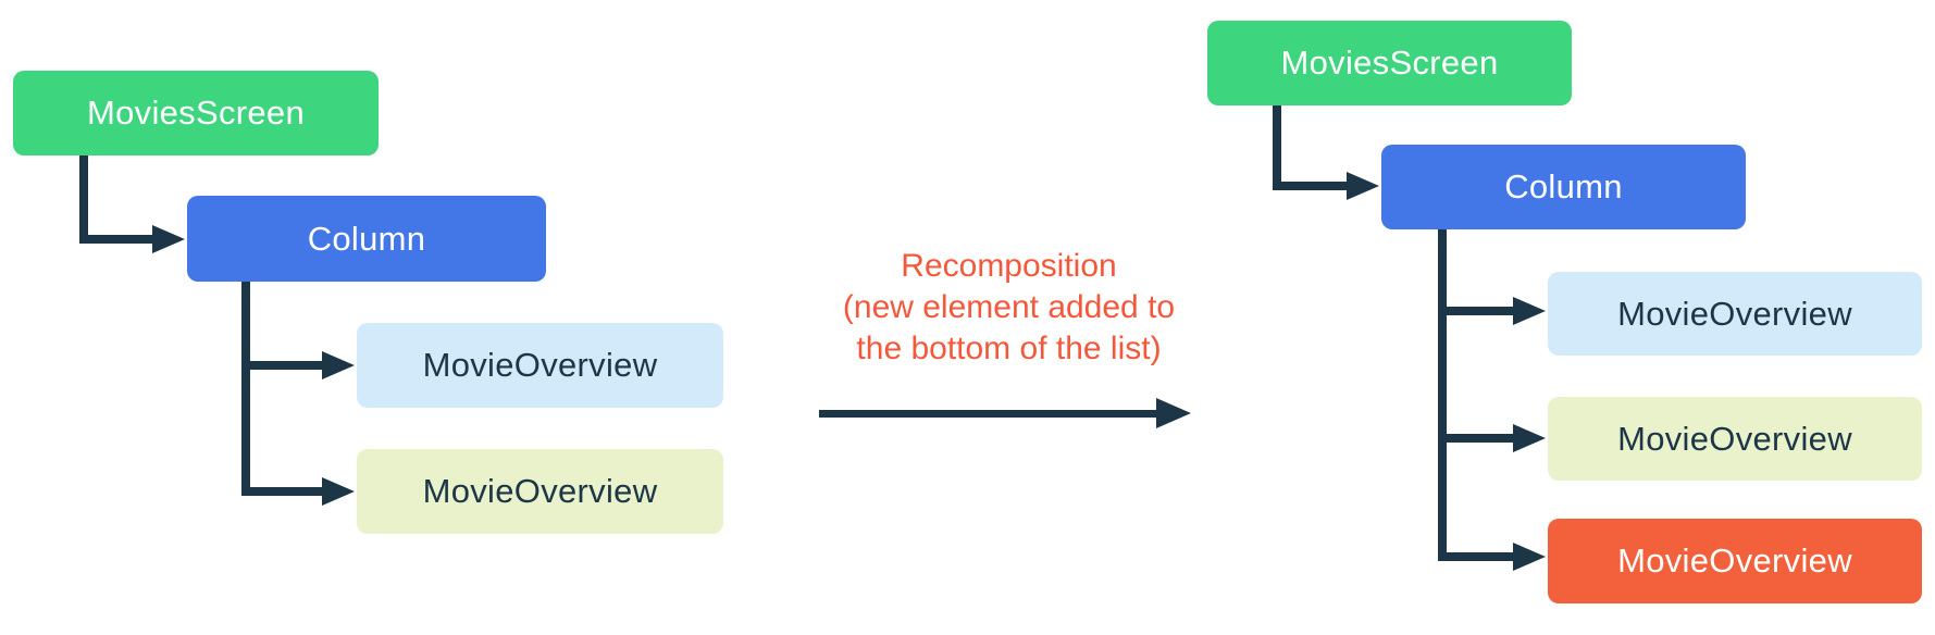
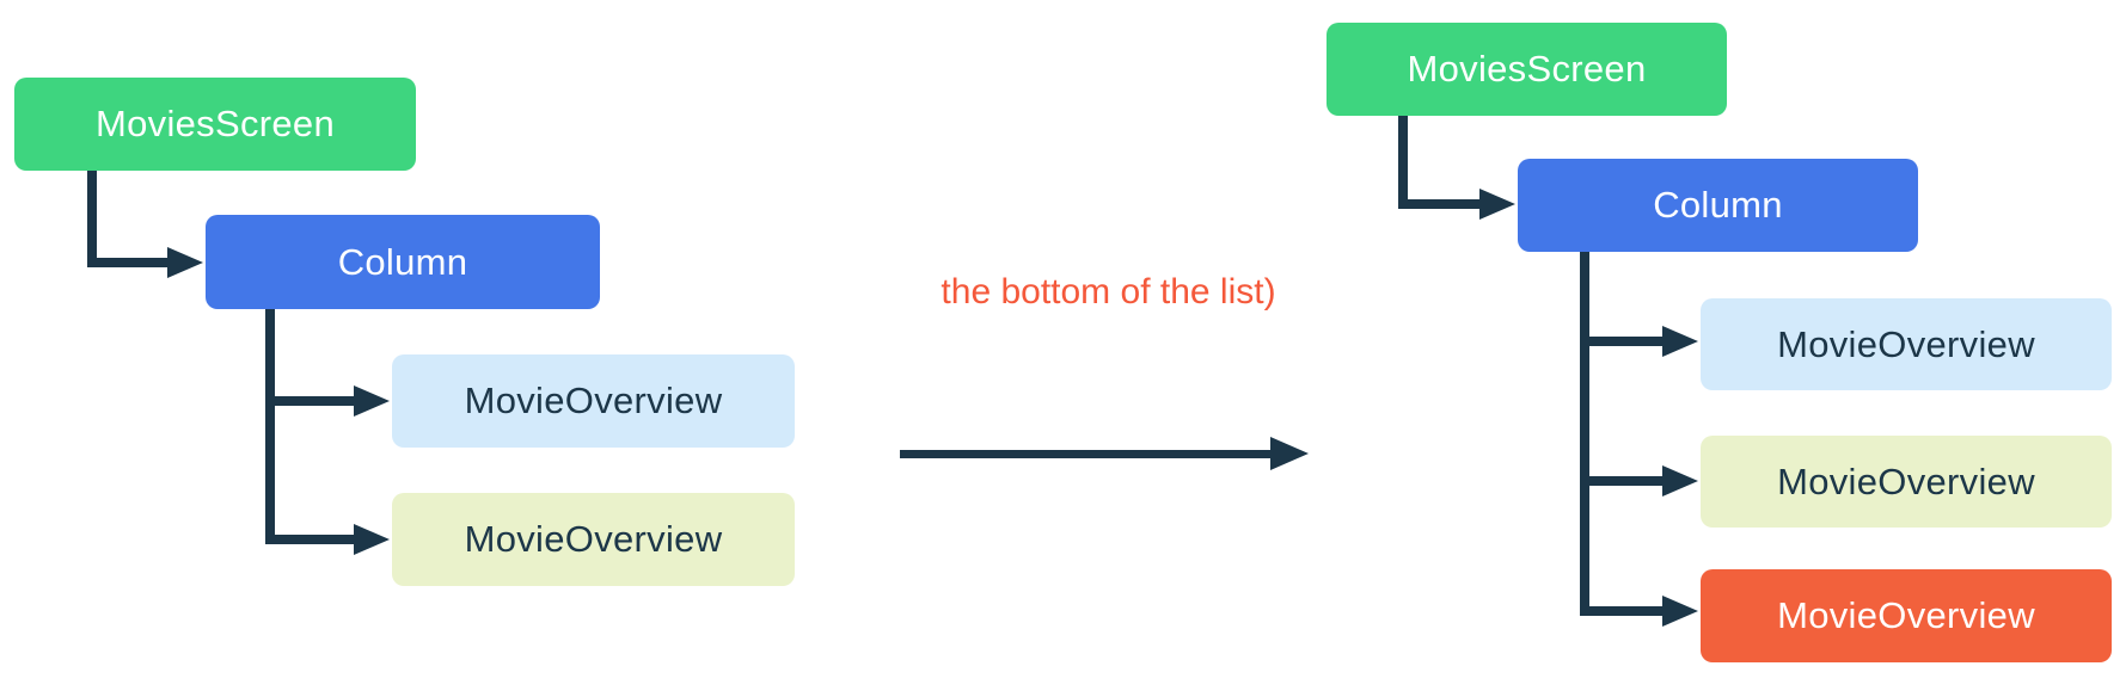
  MoviesScreen
  Column
  MovieOverview
  MovieOverview
- Recomposition
- (new element added to
  the bottom of the list)
  MoviesScreen
  Column
  MovieOverview
  MovieOverview
  MovieOverview
